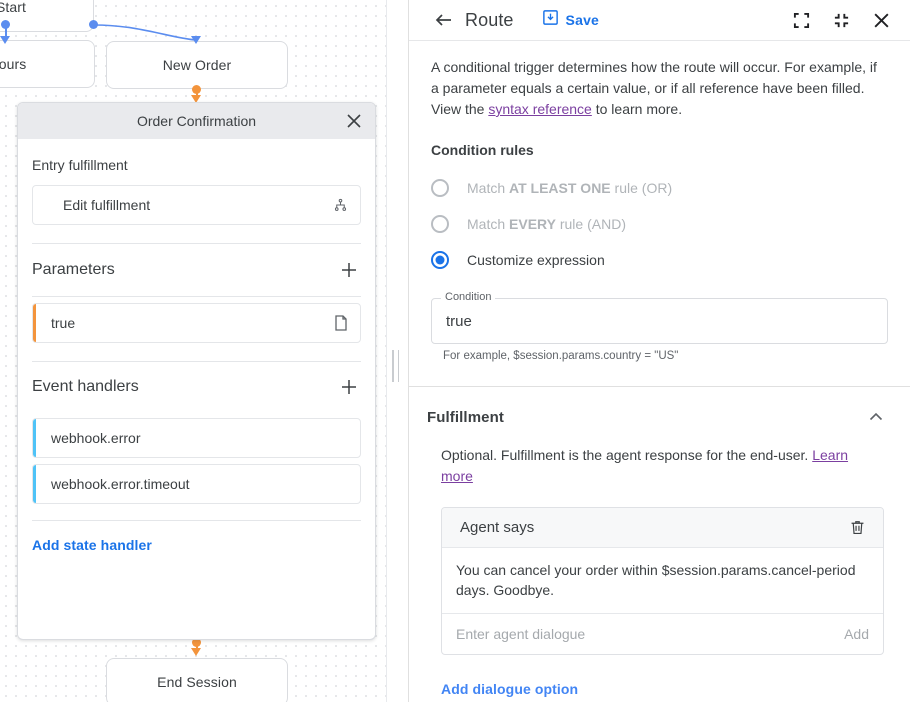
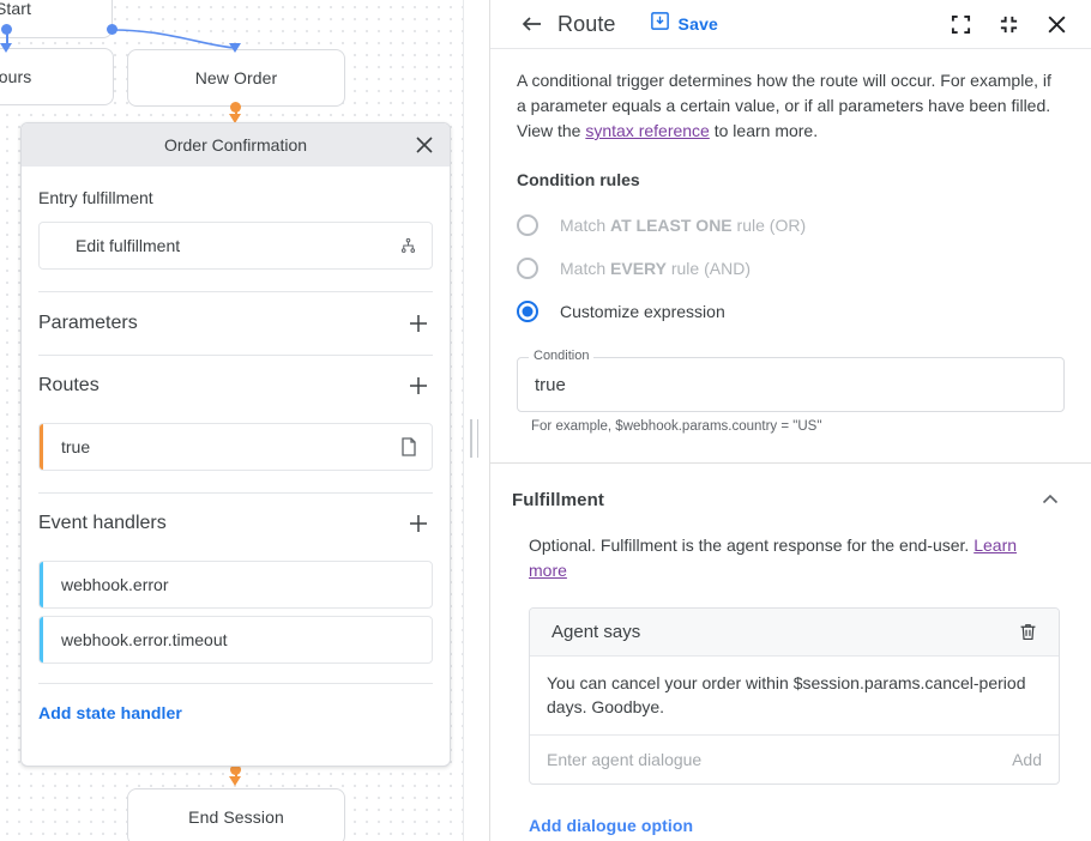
  Start
  ours
  New Order
  End Session
  Order Confirmation
  Entry fulfillment
  Edit fulfillment
  Parameters
+ Routes
  true
  Event handlers
  webhook.error
  webhook.error.timeout
  Add state handler
  Route
  Save
- A conditional trigger determines how the route will occur. For example, if a parameter equals a certain value, or if all reference have been filled. View the syntax reference to learn more.
+ A conditional trigger determines how the route will occur. For example, if a parameter equals a certain value, or if all parameters have been filled. View the syntax reference to learn more.
  Condition rules
  Match AT LEAST ONE rule (OR)
  Match EVERY rule (AND)
  Customize expression
  Condition
  true
- For example, $session.params.country = "US"
+ For example, $webhook.params.country = "US"
  Fulfillment
  Optional. Fulfillment is the agent response for the end-user. Learn more
  Agent says
  You can cancel your order within $session.params.cancel-period days. Goodbye.
  Enter agent dialogue
  Add
  Add dialogue option
